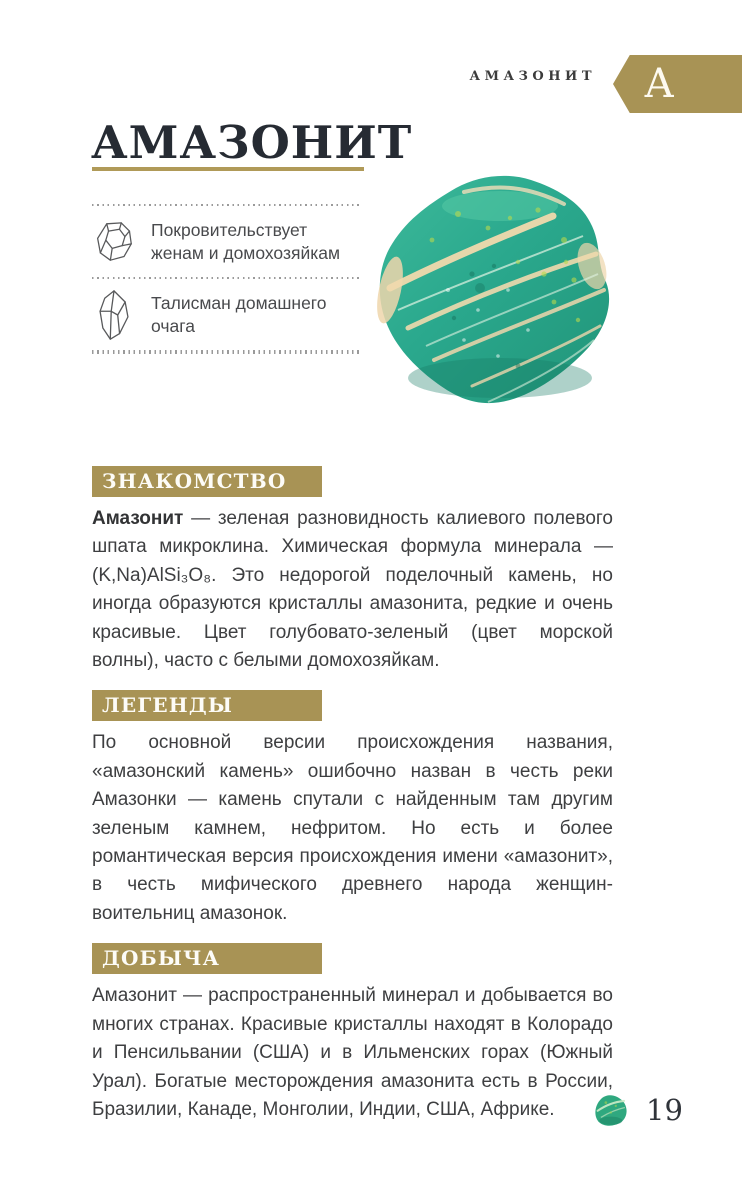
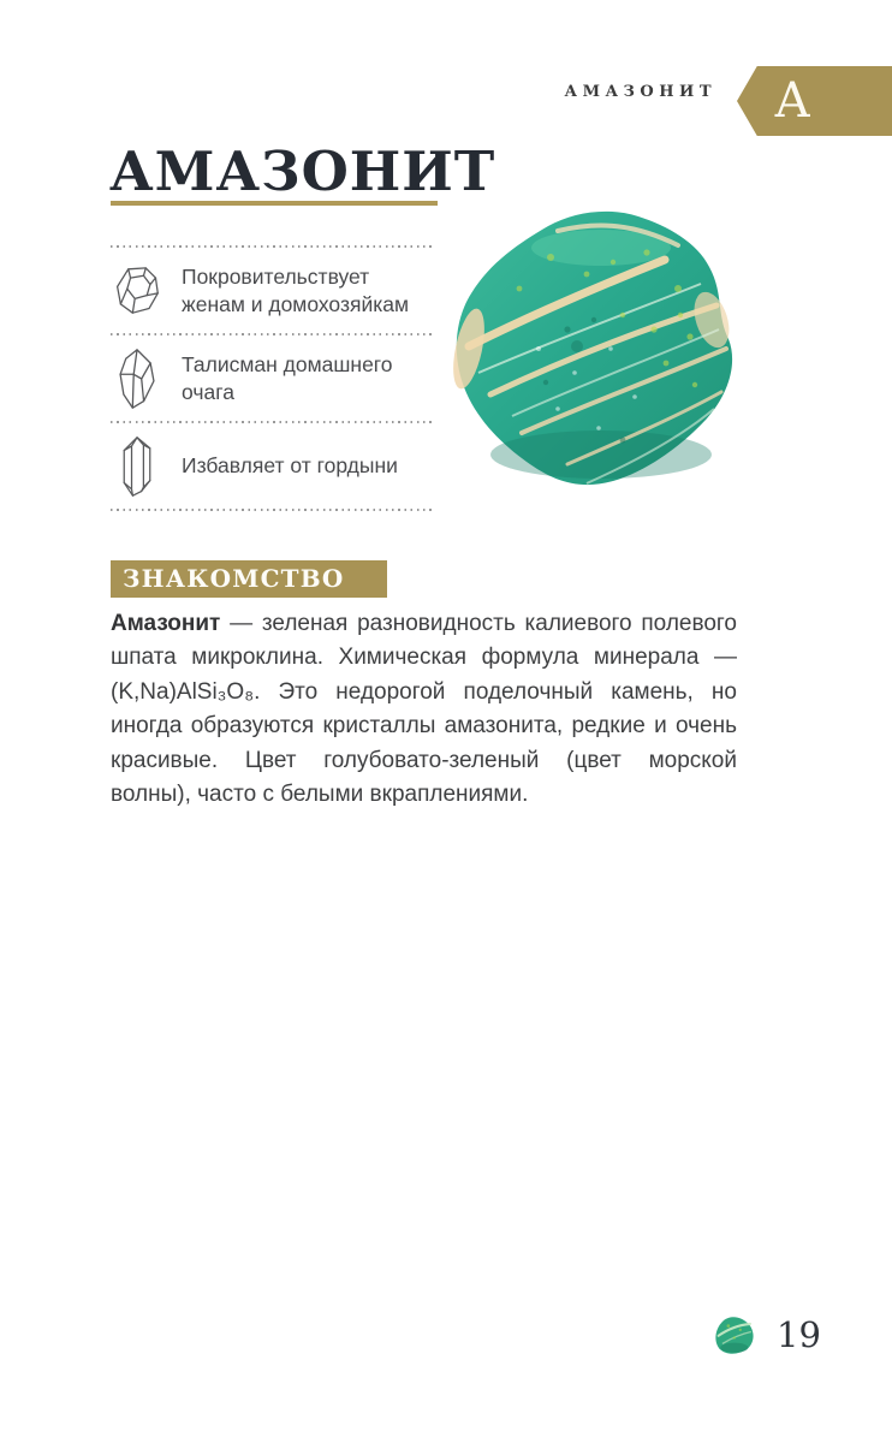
  АМАЗОНИТ
  А
  АМАЗОНИТ
  Покровительствует женам и домохозяйкам
  Талисман домашнего очага
+ Избавляет от гордыни
  ЗНАКОМСТВО
- Амазонит — зеленая разновидность калиевого полевого шпата микроклина. Химическая формула минерала — (K,Na)AlSi₃O₈. Это недорогой поделочный камень, но иногда образуются кристаллы амазонита, редкие и очень красивые. Цвет голубовато-зеленый (цвет морской волны), часто с белыми домохозяйкам.
+ Амазонит — зеленая разновидность калиевого полевого шпата микроклина. Химическая формула минерала — (K,Na)AlSi₃O₈. Это недорогой поделочный камень, но иногда образуются кристаллы амазонита, редкие и очень красивые. Цвет голубовато-зеленый (цвет морской волны), часто с белыми вкраплениями.
- ЛЕГЕНДЫ
- По основной версии происхождения названия, «амазонский камень» ошибочно назван в честь реки Амазонки — камень спутали с найденным там другим зеленым камнем, нефритом. Но есть и более романтическая версия происхождения имени «амазонит», в честь мифического древнего народа женщин-воительниц амазонок.
- ДОБЫЧА
- Амазонит — распространенный минерал и добывается во многих странах. Красивые кристаллы находят в Колорадо и Пенсильвании (США) и в Ильменских горах (Южный Урал). Богатые месторождения амазонита есть в России, Бразилии, Канаде, Монголии, Индии, США, Африке.
  19
